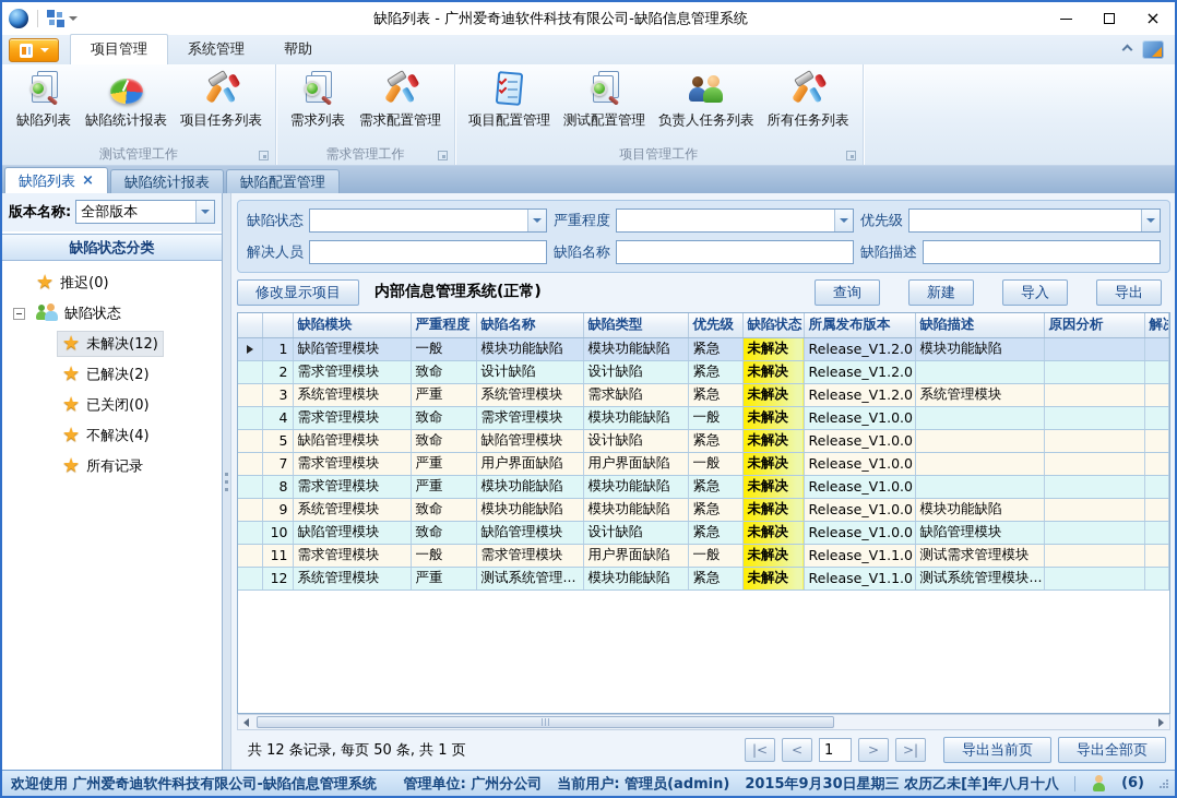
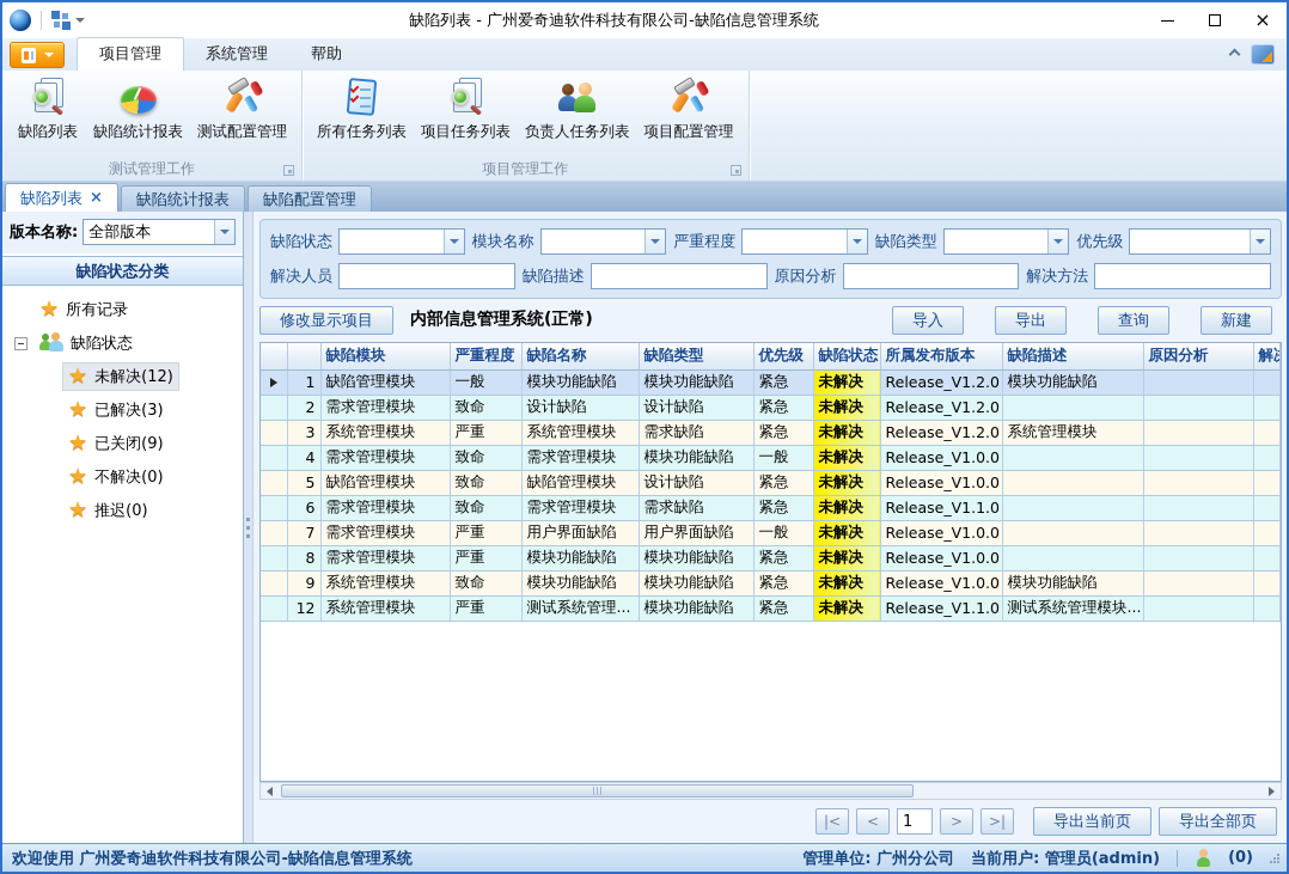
  缺陷列表 - 广州爱奇迪软件科技有限公司-缺陷信息管理系统
  ×
  项目管理
  系统管理
  帮助
  缺陷列表
  缺陷统计报表
- 项目任务列表
+ 测试配置管理
  测试管理工作
- 需求列表
- 需求配置管理
- 需求管理工作
- 项目配置管理
+ 所有任务列表
- 测试配置管理
+ 项目任务列表
  负责人任务列表
- 所有任务列表
+ 项目配置管理
  项目管理工作
  缺陷列表
  ×
  缺陷统计报表
  缺陷配置管理
  版本名称:
  全部版本
  缺陷状态分类
  ★
- 推迟(0)
+ 所有记录
  缺陷状态
  ★
  未解决(12)
  ★
- 已解决(2)
+ 已解决(3)
  ★
- 已关闭(0)
+ 已关闭(9)
  ★
- 不解决(4)
+ 不解决(0)
  ★
- 所有记录
+ 推迟(0)
  缺陷状态
+ 模块名称
  严重程度
+ 缺陷类型
  优先级
  解决人员
- 缺陷名称
  缺陷描述
+ 原因分析
+ 解决方法
  修改显示项目
  内部信息管理系统(正常)
- 查询
+ 导入
- 新建
+ 导出
- 导入
+ 查询
- 导出
+ 新建
  		缺陷模块	严重程度	缺陷名称	缺陷类型	优先级	缺陷状态	所属发布版本	缺陷描述	原因分析	解
  	1	缺陷管理模块	一般	模块功能缺陷	模块功能缺陷	紧急	未解决	Release_V1.2.0	模块功能缺陷
  	2	需求管理模块	致命	设计缺陷	设计缺陷	紧急	未解决	Release_V1.2.0
  	3	系统管理模块	严重	系统管理模块	需求缺陷	紧急	未解决	Release_V1.2.0	系统管理模块
  	4	需求管理模块	致命	需求管理模块	模块功能缺陷	一般	未解决	Release_V1.0.0
  	5	缺陷管理模块	致命	缺陷管理模块	设计缺陷	紧急	未解决	Release_V1.0.0
+ 	6	需求管理模块	致命	需求管理模块	需求缺陷	紧急	未解决	Release_V1.1.0
  	7	需求管理模块	严重	用户界面缺陷	用户界面缺陷	一般	未解决	Release_V1.0.0
  	8	需求管理模块	严重	模块功能缺陷	模块功能缺陷	紧急	未解决	Release_V1.0.0
  	9	系统管理模块	致命	模块功能缺陷	模块功能缺陷	紧急	未解决	Release_V1.0.0	模块功能缺陷
- 	10	缺陷管理模块	致命	缺陷管理模块	设计缺陷	紧急	未解决	Release_V1.0.0	缺陷管理模块
- 	11	需求管理模块	一般	需求管理模块	用户界面缺陷	一般	未解决	Release_V1.1.0	测试需求管理模块
  	12	系统管理模块	严重	测试系统管理...	模块功能缺陷	紧急	未解决	Release_V1.1.0	测试系统管理模块...
- 共 12 条记录, 每页 50 条, 共 1 页
  |<
  <
  1
  >
  >|
  导出当前页
  导出全部页
  欢迎使用 广州爱奇迪软件科技有限公司-缺陷信息管理系统
  管理单位: 广州分公司
  当前用户: 管理员(admin)
- 2015年9月30日星期三 农历乙未[羊]年八月十八
- (6)
+ (0)
